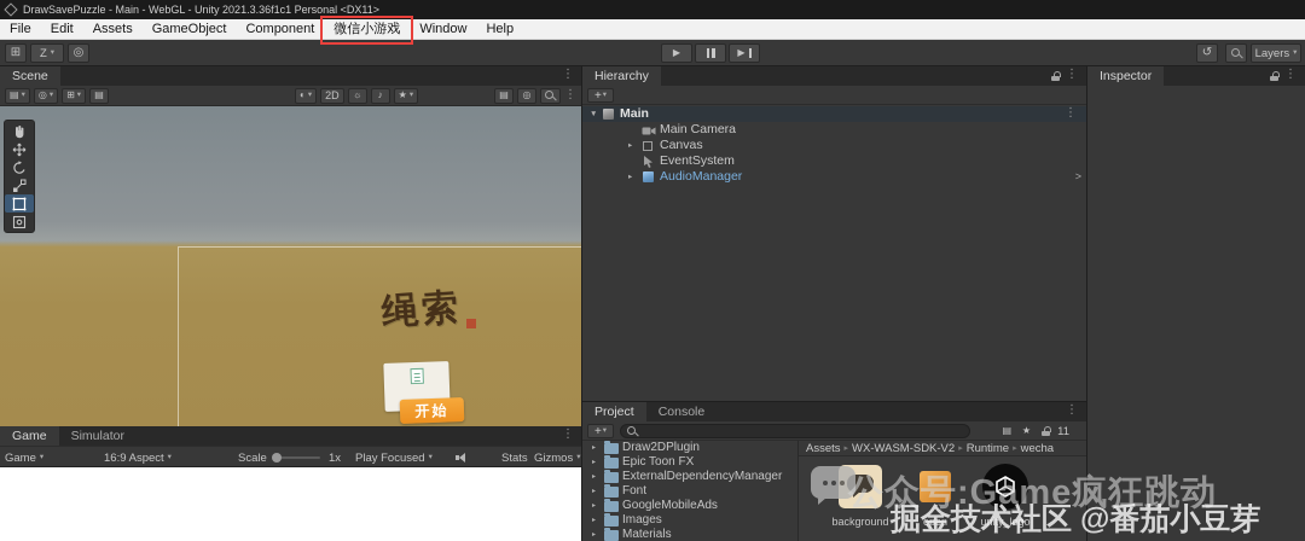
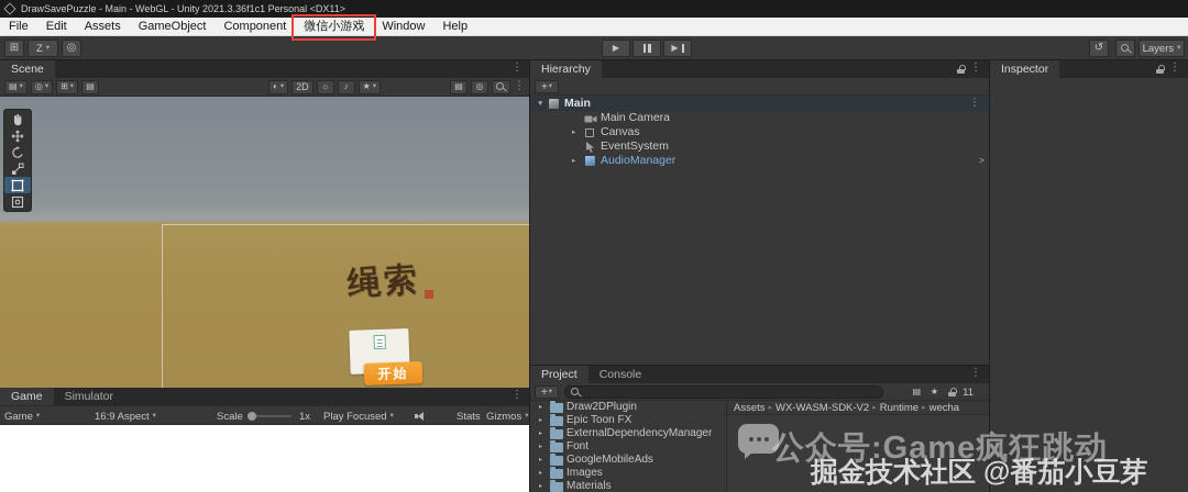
  DrawSavePuzzle - Main - WebGL - Unity 2021.3.36f1c1 Personal <DX11>
  File
  Edit
  Assets
  GameObject
  Component
  微信小游戏
  Window
  Help
  ⊞
  Z
  ◎
  ▶
  ▶
  ↺
  Layers
  Scene
  ⋮
  ▤
  ◎
  ⊞
  ▤
  ◐
  2D
  ☼
  ♪
  ★
  ▤
  ◎
  ⋮
  Game
  Simulator
  ⋮
  Game
  16:9 Aspect
  Scale
  1x
  Play Focused
  Stats
  Gizmos
  Hierarchy
  ⋮
  +
  Main
  ⋮
  Main Camera
  Canvas
  EventSystem
  AudioManager
  >
  Inspector
  ⋮
  Project
  Console
  ⋮
  +
  ▤
  ★
  11
  Draw2DPlugin
  Epic Toon FX
  ExternalDependencyManager
  Font
  GoogleMobileAds
  Images
  Materials
  Assets
  WX-WASM-SDK-V2
  Runtime
  wecha
- background
- open
- unity_logo
  公众号:Game疯狂跳动
  掘金技术社区 @番茄小豆芽
